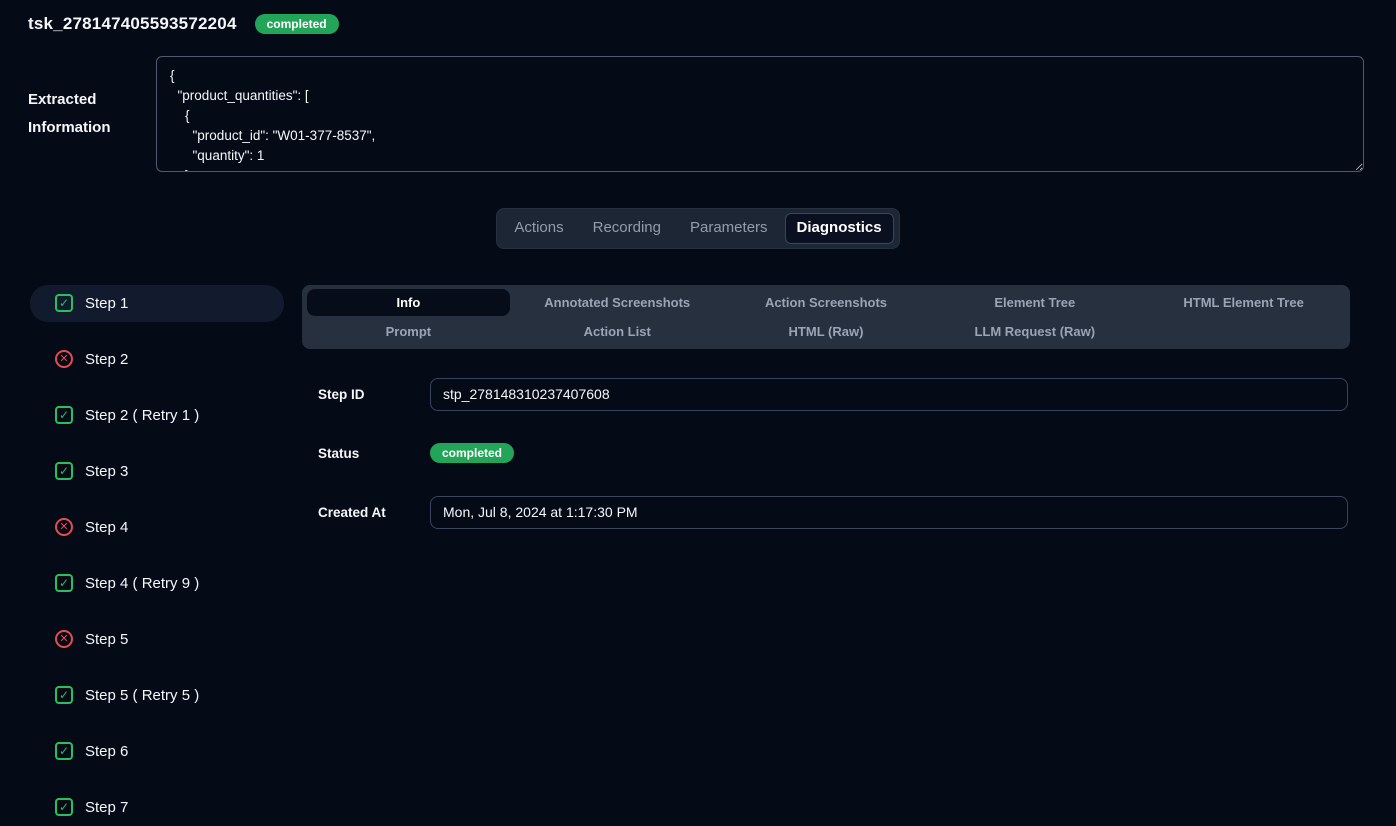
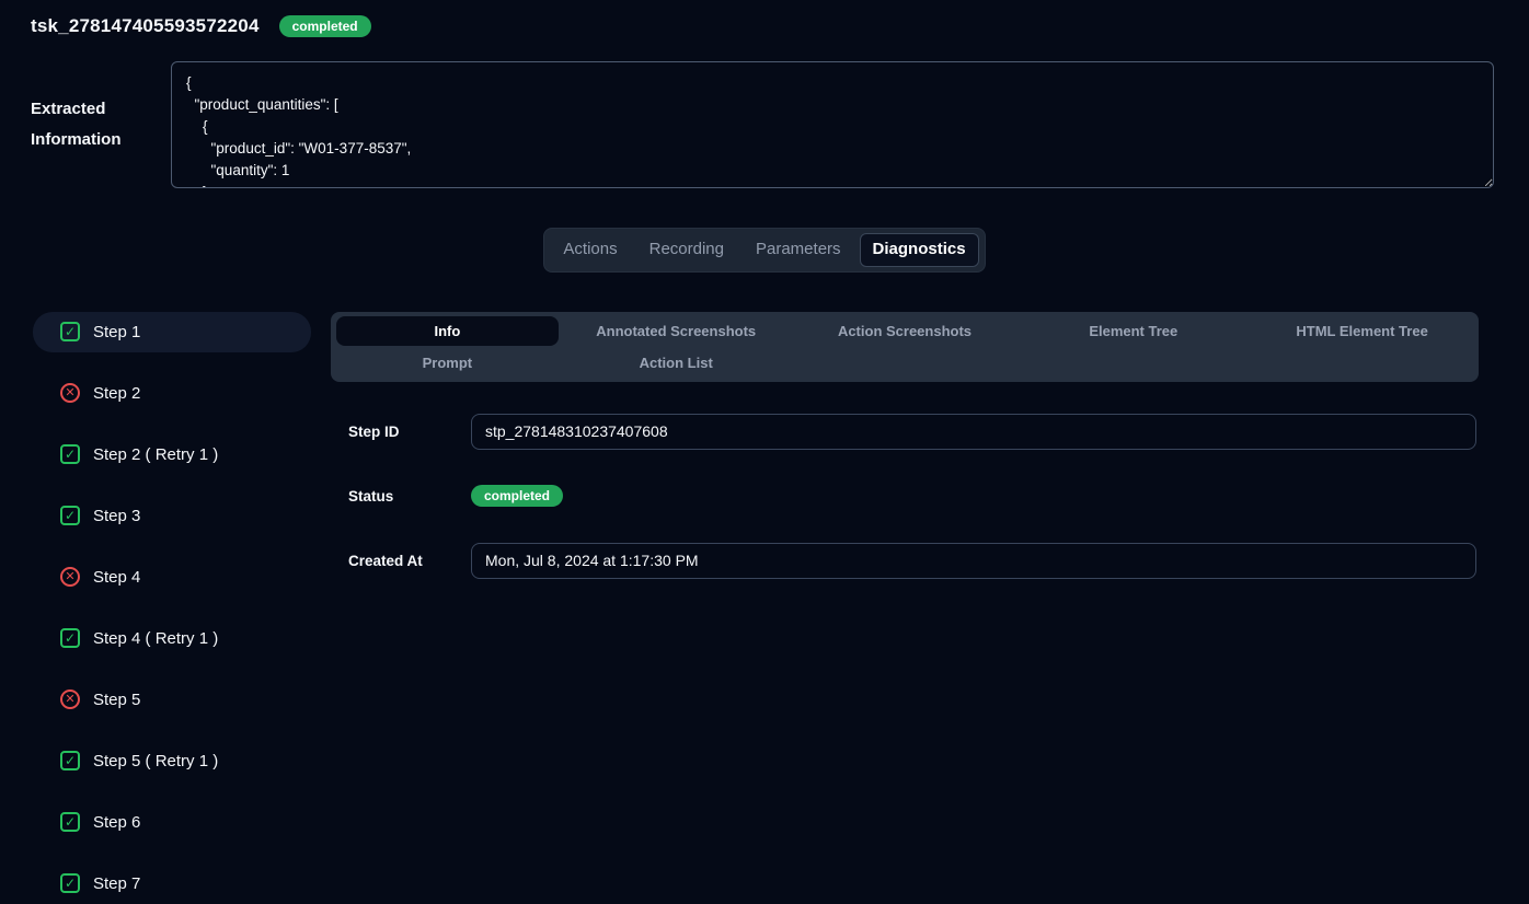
  tsk_278147405593572204
  completed
  Extracted Information
  {
  "product_quantities": [
  {
  "product_id": "W01-377-8537",
  "quantity": 1
  Actions
  Recording
  Parameters
  Diagnostics
  ✓
  Step 1
  ✕
  Step 2
  ✓
  Step 2 ( Retry 1 )
  ✓
  Step 3
  ✕
  Step 4
  ✓
- Step 4 ( Retry 9 )
+ Step 4 ( Retry 1 )
  ✕
  Step 5
  ✓
- Step 5 ( Retry 5 )
+ Step 5 ( Retry 1 )
  ✓
  Step 6
  ✓
  Step 7
  Info
  Annotated Screenshots
  Action Screenshots
  Element Tree
  HTML Element Tree
  Prompt
  Action List
- HTML (Raw)
- LLM Request (Raw)
  Step ID
  stp_278148310237407608
  Status
  completed
  Created At
  Mon, Jul 8, 2024 at 1:17:30 PM
